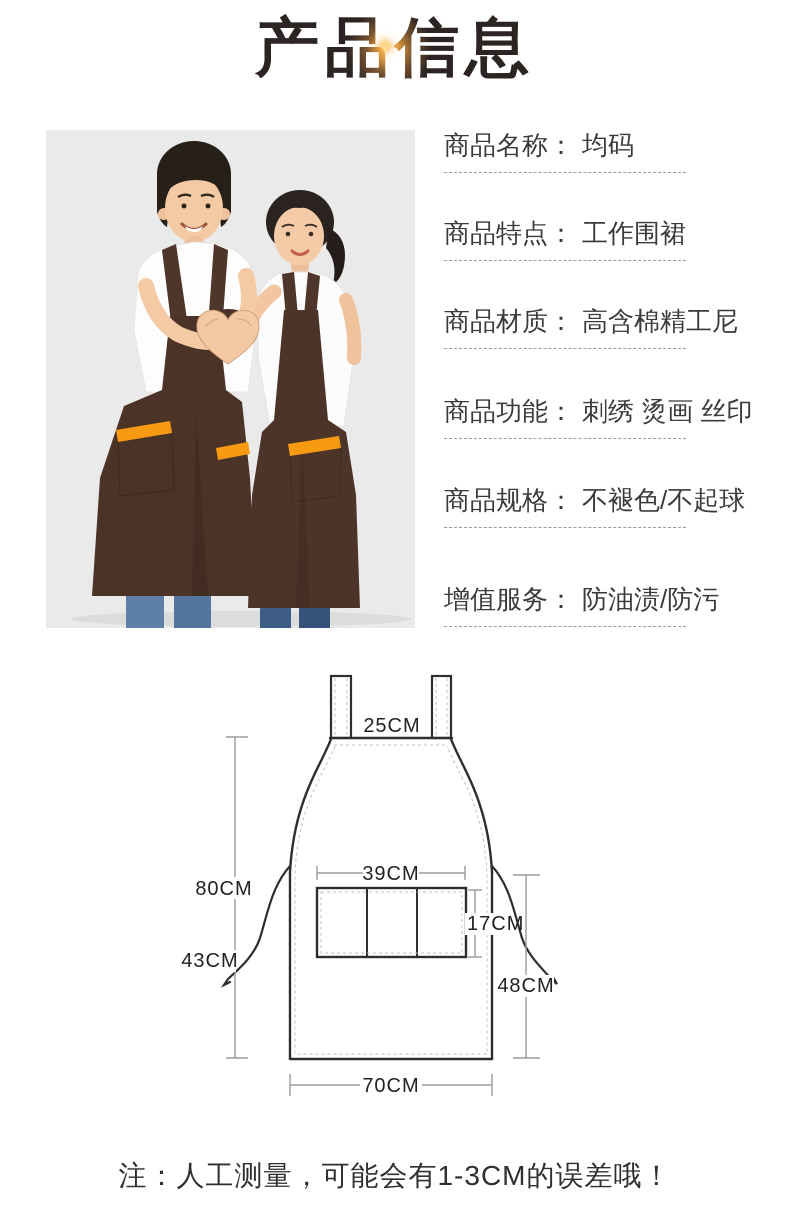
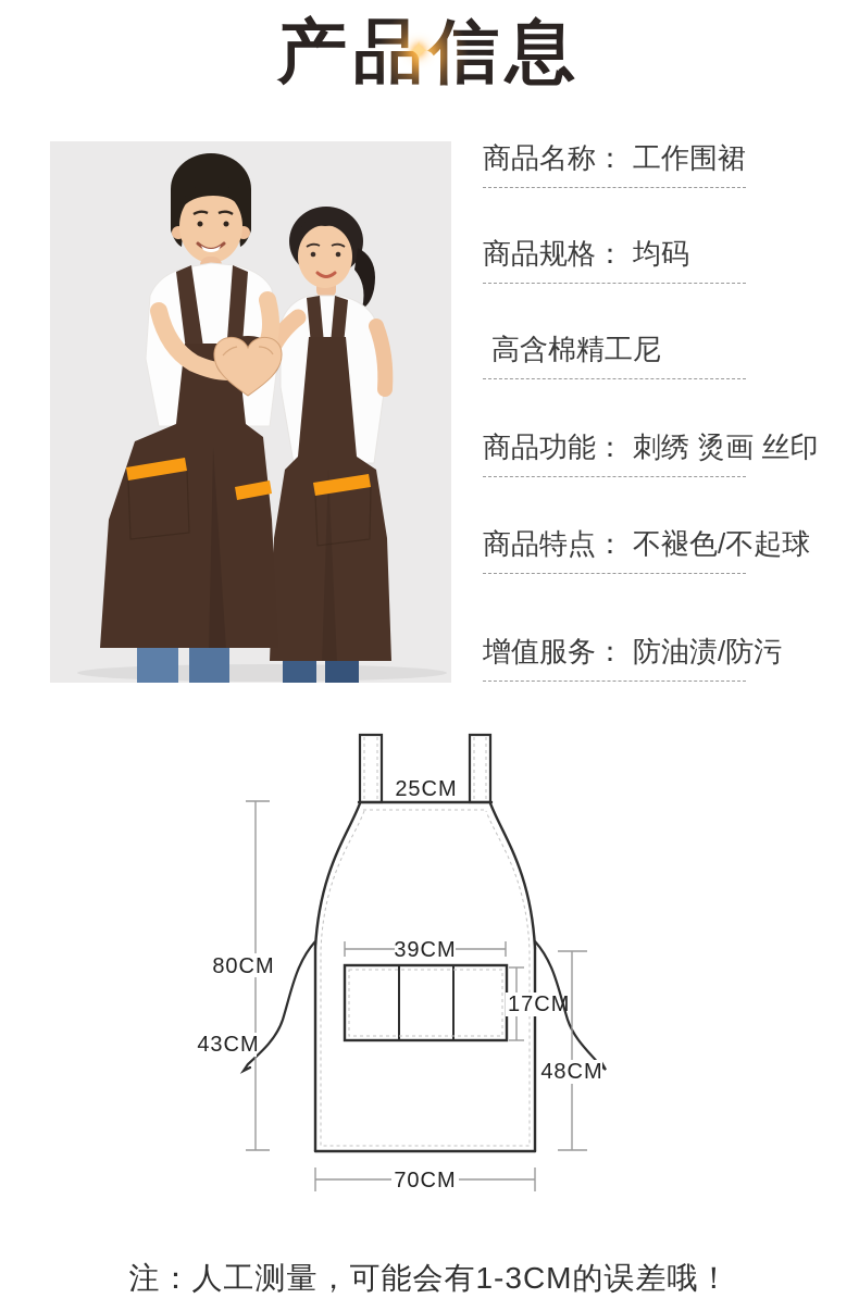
  ✦
  商品名称：
- 均码
+ 工作围裙
- 商品特点：
+ 商品规格：
- 工作围裙
+ 均码
- 商品材质：
  高含棉精工尼
  商品功能：
  刺绣 烫画 丝印
- 商品规格：
+ 商品特点：
  不褪色/不起球
  增值服务：
  防油渍/防污
  25CM
  80CM
  43CM
  39CM
  17CM
  48CM
  70CM
  注：人工测量，可能会有1-3CM的误差哦！
